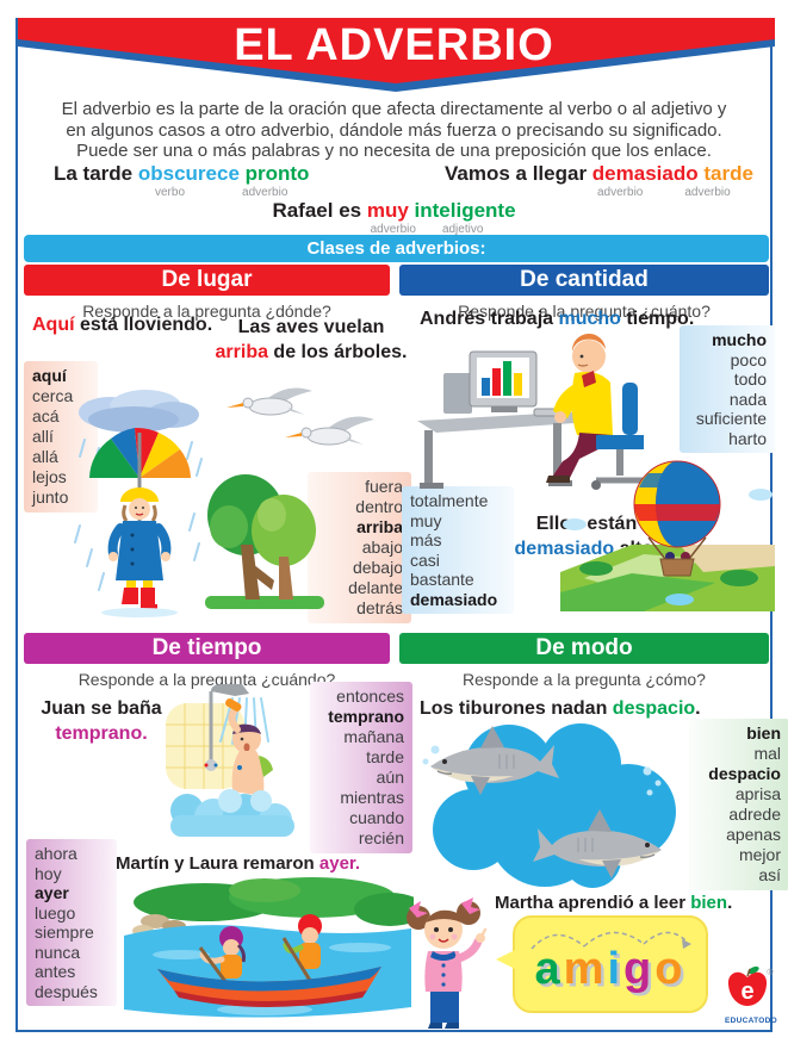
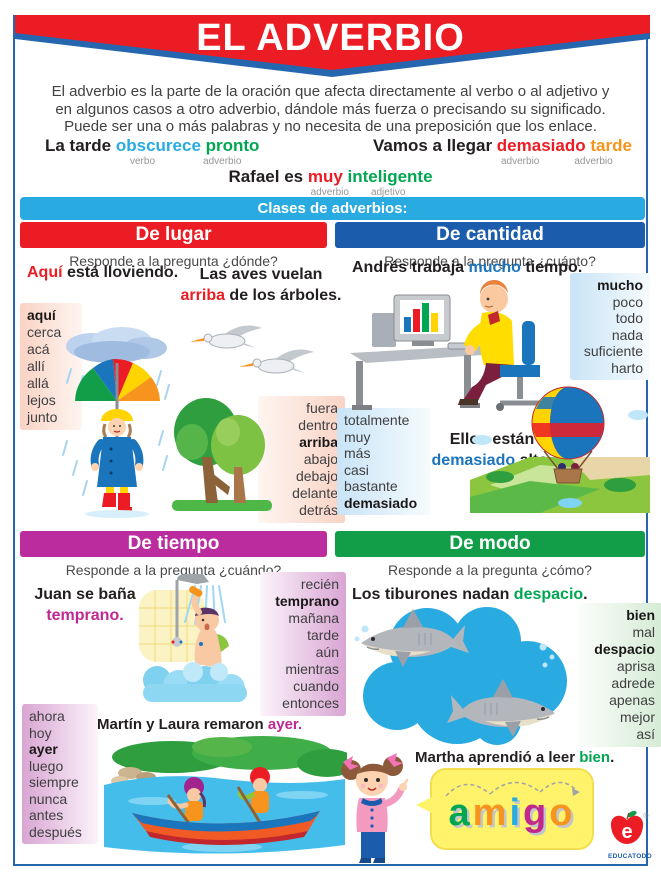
  EL ADVERBIO
  El adverbio es la parte de la oración que afecta directamente al verbo o al adjetivo y
  en algunos casos a otro adverbio, dándole más fuerza o precisando su significado.
  Puede ser una o más palabras y no necesita de una preposición que los enlace.
  La tarde obscurece pronto
  verbo adverbio
  Vamos a llegar demasiado tarde
  adverbio adverbio
  Rafael es muy inteligente
  adverbio adjetivo
  Clases de adverbios:
  De lugar
  Responde a la pregunta ¿dónde?
  Aquí está lloviendo.
  Las aves vuelan
  arriba de los árboles.
  aquí
  cerca
  acá
  allí
  allá
  lejos
  junto
  fuera
  dentro
  arriba
  abajo
  debajo
  delante
  detrás
  De cantidad
  Responde a la pregunta ¿cuánto?
  Andrés trabaja mucho tiempo.
  mucho
  poco
  todo
  nada
  suficiente
  harto
  totalmente
  muy
  más
  casi
  bastante
  demasiado
  Ell están
  De tiempo
  Responde a la pregunta ¿cuándo?
  Juan se baña
  temprano.
- entonces
+ recién
  temprano
  mañana
  tarde
  aún
  mientras
  cuando
- recién
+ entonces
  ahora
  hoy
  ayer
  luego
  siempre
  nunca
  antes
  después
  Martín y Laura remaron ayer.
  De modo
  Responde a la pregunta ¿cómo?
  Los tiburones nadan despacio.
  bien
  mal
  despacio
  aprisa
  adrede
  apenas
  mejor
  así
  Martha aprendió a leer bien.
  amigo
  e
